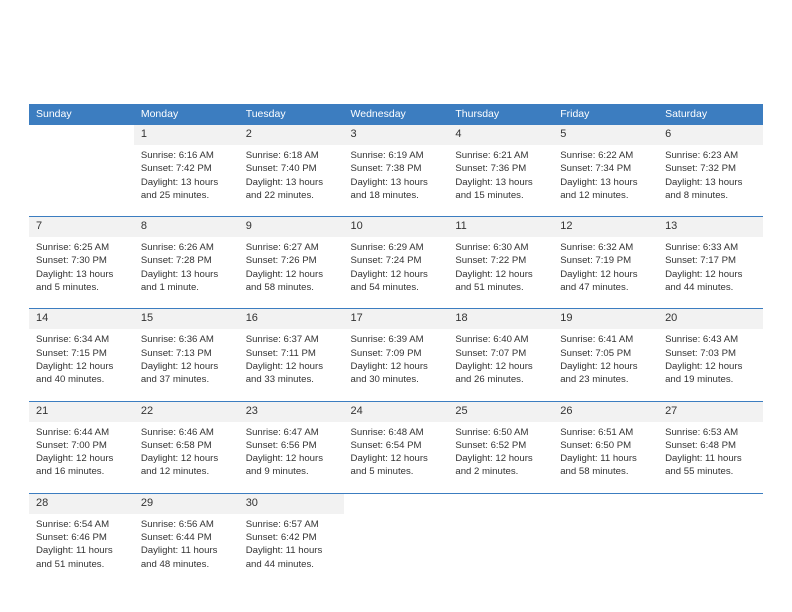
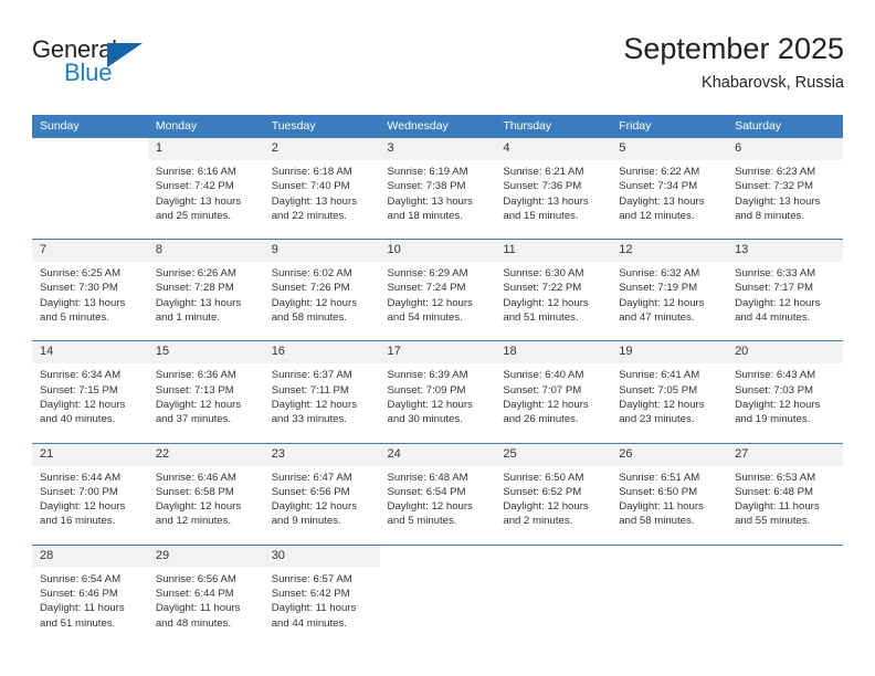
+ General
+ Blue
+ September 2025
+ Khabarovsk, Russia
  Sunday	Monday	Tuesday	Wednesday	Thursday	Friday	Saturday
  	1	2	3	4	5	6
  	Sunrise: 6:16 AMSunset: 7:42 PMDaylight: 13 hoursand 25 minutes.	Sunrise: 6:18 AMSunset: 7:40 PMDaylight: 13 hoursand 22 minutes.	Sunrise: 6:19 AMSunset: 7:38 PMDaylight: 13 hoursand 18 minutes.	Sunrise: 6:21 AMSunset: 7:36 PMDaylight: 13 hoursand 15 minutes.	Sunrise: 6:22 AMSunset: 7:34 PMDaylight: 13 hoursand 12 minutes.	Sunrise: 6:23 AMSunset: 7:32 PMDaylight: 13 hoursand 8 minutes.
  7	8	9	10	11	12	13
- Sunrise: 6:25 AMSunset: 7:30 PMDaylight: 13 hoursand 5 minutes.	Sunrise: 6:26 AMSunset: 7:28 PMDaylight: 13 hoursand 1 minute.	Sunrise: 6:27 AMSunset: 7:26 PMDaylight: 12 hoursand 58 minutes.	Sunrise: 6:29 AMSunset: 7:24 PMDaylight: 12 hoursand 54 minutes.	Sunrise: 6:30 AMSunset: 7:22 PMDaylight: 12 hoursand 51 minutes.	Sunrise: 6:32 AMSunset: 7:19 PMDaylight: 12 hoursand 47 minutes.	Sunrise: 6:33 AMSunset: 7:17 PMDaylight: 12 hoursand 44 minutes.
+ Sunrise: 6:25 AMSunset: 7:30 PMDaylight: 13 hoursand 5 minutes.	Sunrise: 6:26 AMSunset: 7:28 PMDaylight: 13 hoursand 1 minute.	Sunrise: 6:02 AMSunset: 7:26 PMDaylight: 12 hoursand 58 minutes.	Sunrise: 6:29 AMSunset: 7:24 PMDaylight: 12 hoursand 54 minutes.	Sunrise: 6:30 AMSunset: 7:22 PMDaylight: 12 hoursand 51 minutes.	Sunrise: 6:32 AMSunset: 7:19 PMDaylight: 12 hoursand 47 minutes.	Sunrise: 6:33 AMSunset: 7:17 PMDaylight: 12 hoursand 44 minutes.
  14	15	16	17	18	19	20
  Sunrise: 6:34 AMSunset: 7:15 PMDaylight: 12 hoursand 40 minutes.	Sunrise: 6:36 AMSunset: 7:13 PMDaylight: 12 hoursand 37 minutes.	Sunrise: 6:37 AMSunset: 7:11 PMDaylight: 12 hoursand 33 minutes.	Sunrise: 6:39 AMSunset: 7:09 PMDaylight: 12 hoursand 30 minutes.	Sunrise: 6:40 AMSunset: 7:07 PMDaylight: 12 hoursand 26 minutes.	Sunrise: 6:41 AMSunset: 7:05 PMDaylight: 12 hoursand 23 minutes.	Sunrise: 6:43 AMSunset: 7:03 PMDaylight: 12 hoursand 19 minutes.
  21	22	23	24	25	26	27
  Sunrise: 6:44 AMSunset: 7:00 PMDaylight: 12 hoursand 16 minutes.	Sunrise: 6:46 AMSunset: 6:58 PMDaylight: 12 hoursand 12 minutes.	Sunrise: 6:47 AMSunset: 6:56 PMDaylight: 12 hoursand 9 minutes.	Sunrise: 6:48 AMSunset: 6:54 PMDaylight: 12 hoursand 5 minutes.	Sunrise: 6:50 AMSunset: 6:52 PMDaylight: 12 hoursand 2 minutes.	Sunrise: 6:51 AMSunset: 6:50 PMDaylight: 11 hoursand 58 minutes.	Sunrise: 6:53 AMSunset: 6:48 PMDaylight: 11 hoursand 55 minutes.
  28	29	30
  Sunrise: 6:54 AMSunset: 6:46 PMDaylight: 11 hoursand 51 minutes.	Sunrise: 6:56 AMSunset: 6:44 PMDaylight: 11 hoursand 48 minutes.	Sunrise: 6:57 AMSunset: 6:42 PMDaylight: 11 hoursand 44 minutes.
